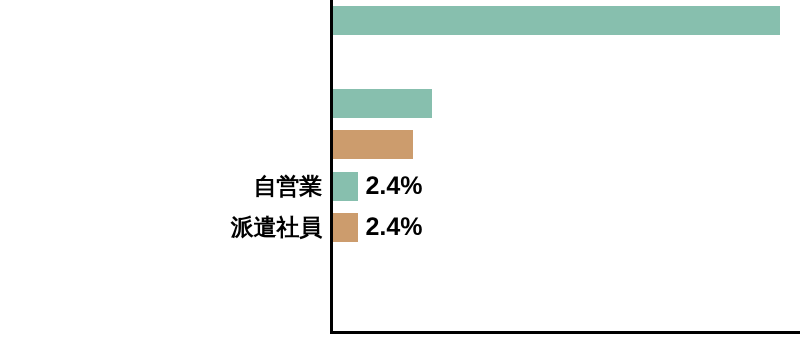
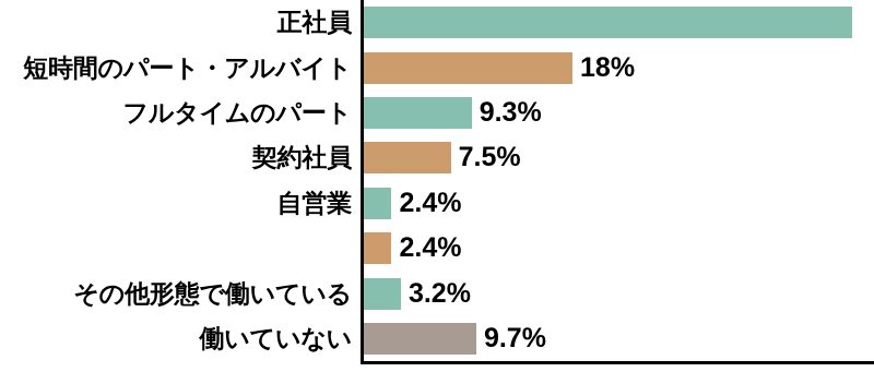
+ 正社員
+ 短時間のパート・アルバイト
+ 18%
+ フルタイムのパート
+ 9.3%
+ 契約社員
+ 7.5%
  自営業
  2.4%
- 派遣社員
  2.4%
+ その他形態で働いている
+ 3.2%
+ 働いていない
+ 9.7%
